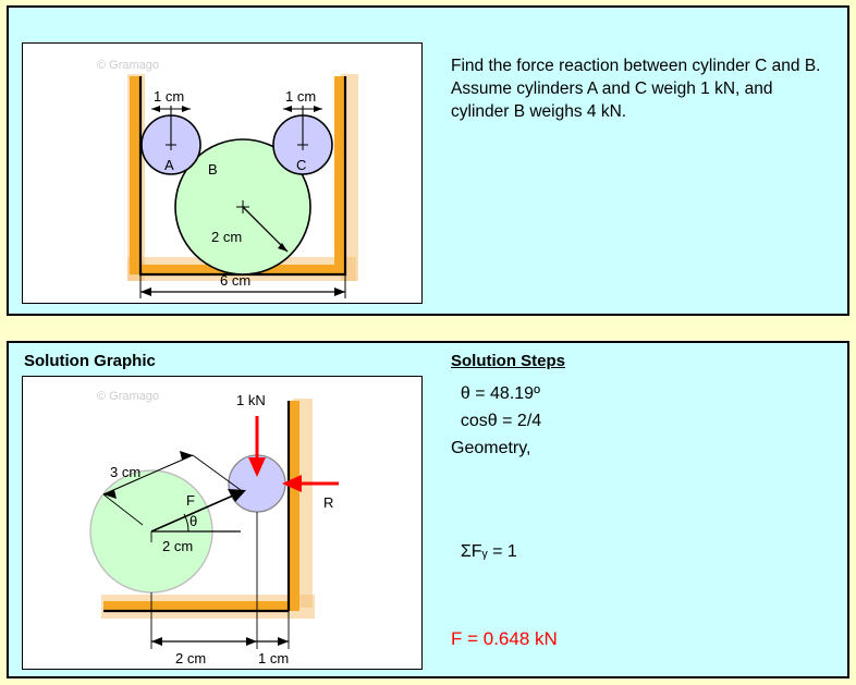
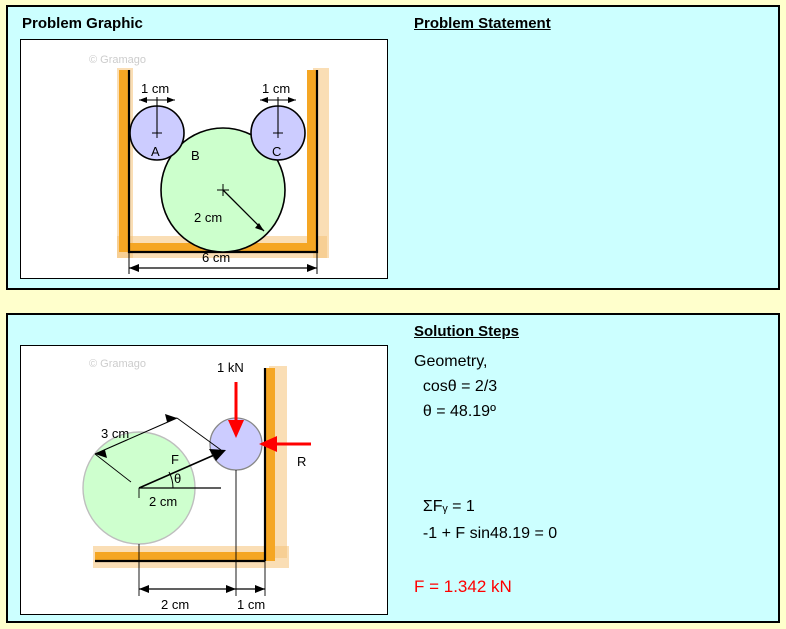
+ Problem Graphic
+ Problem Statement
  © Gramago
  2 cm
  B
  A
  1 cm
  C
  1 cm
  6 cm
- Find the force reaction between cylinder C and B. Assume cylinders A and C weigh 1 kN, and cylinder B weighs 4 kN.
- Solution Graphic
  Solution Steps
  © Gramago
  1 kN
  R
  F
  θ
  2 cm
  3 cm
  2 cm
  1 cm
- θ = 48.19º
+ Geometry,
- cosθ = 2/4
+ cosθ = 2/3
- Geometry,
+ θ = 48.19º
  ΣFᵧ = 1
+ -1 + F sin48.19 = 0
- F = 0.648 kN
+ F = 1.342 kN
